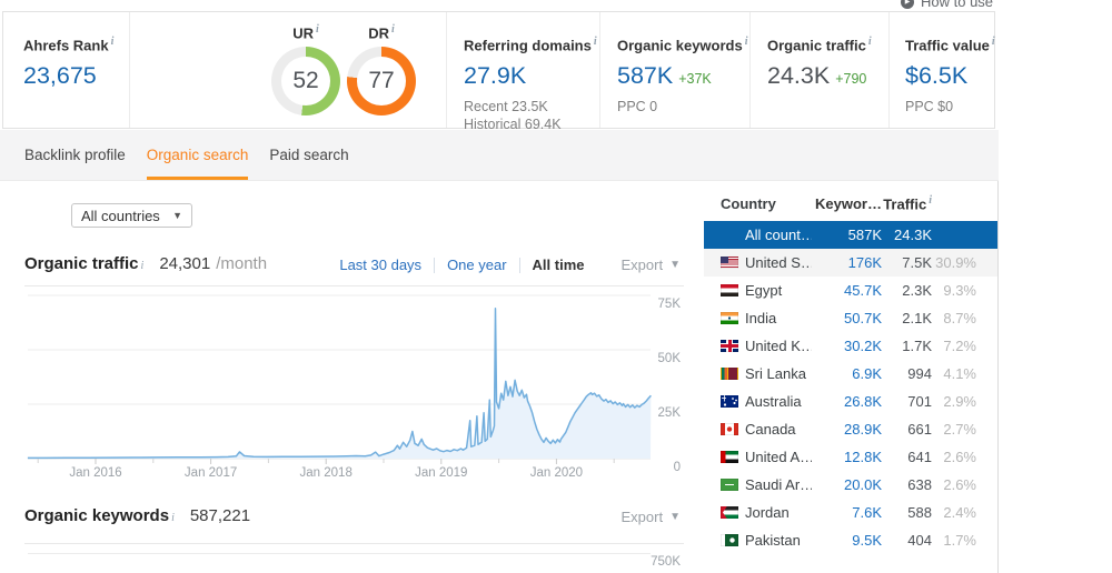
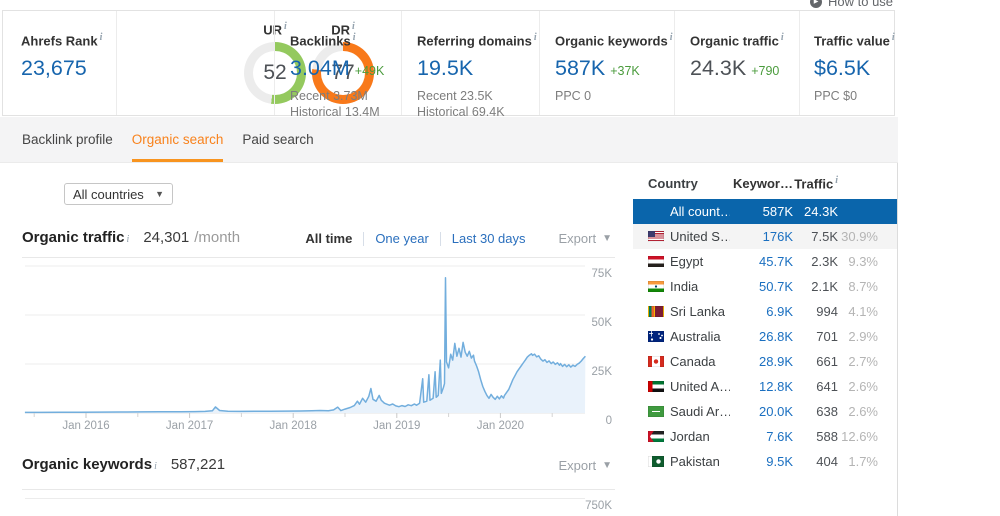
  How to use
  Ahrefs Rank i
  23,675
  UR i
  52
  DR i
  77
+ Backlinks i
+ 3.04M
+ +49K
+ Recent 3.73M
+ Historical 13.4M
  Referring domains i
- 27.9K
+ 19.5K
  Recent 23.5K
  Historical 69.4K
  Organic keywords i
  587K
  +37K
  PPC 0
  Organic traffic i
  24.3K
  +790
  Traffic value i
  $6.5K
  PPC $0
  Backlink profile
  Organic search
  Paid search
  All countries
  ▼
  Organic traffic
  i
  24,301
  /month
- Last 30 days
+ All time
  One year
- All time
+ Last 30 days
  Export
  ▼
  Jan 2016
  Jan 2017
  Jan 2018
  Jan 2019
  Jan 2020
  75K
  50K
  25K
  0
  Organic keywords
  i
  587,221
  Export
  ▼
  750K
  Country
  Keywor…
  Traffic i
  All count…
  587K
  24.3K
  United S…
  176K
  7.5K
  30.9%
  Egypt
  45.7K
  2.3K
  9.3%
  India
  50.7K
  2.1K
  8.7%
- United K…
- 30.2K
- 1.7K
- 7.2%
  Sri Lanka
  6.9K
  994
  4.1%
  Australia
  26.8K
  701
  2.9%
  Canada
  28.9K
  661
  2.7%
  United A…
  12.8K
  641
  2.6%
  Saudi Ar…
  20.0K
  638
  2.6%
  Jordan
  7.6K
  588
- 2.4%
+ 12.6%
  Pakistan
  9.5K
  404
  1.7%
